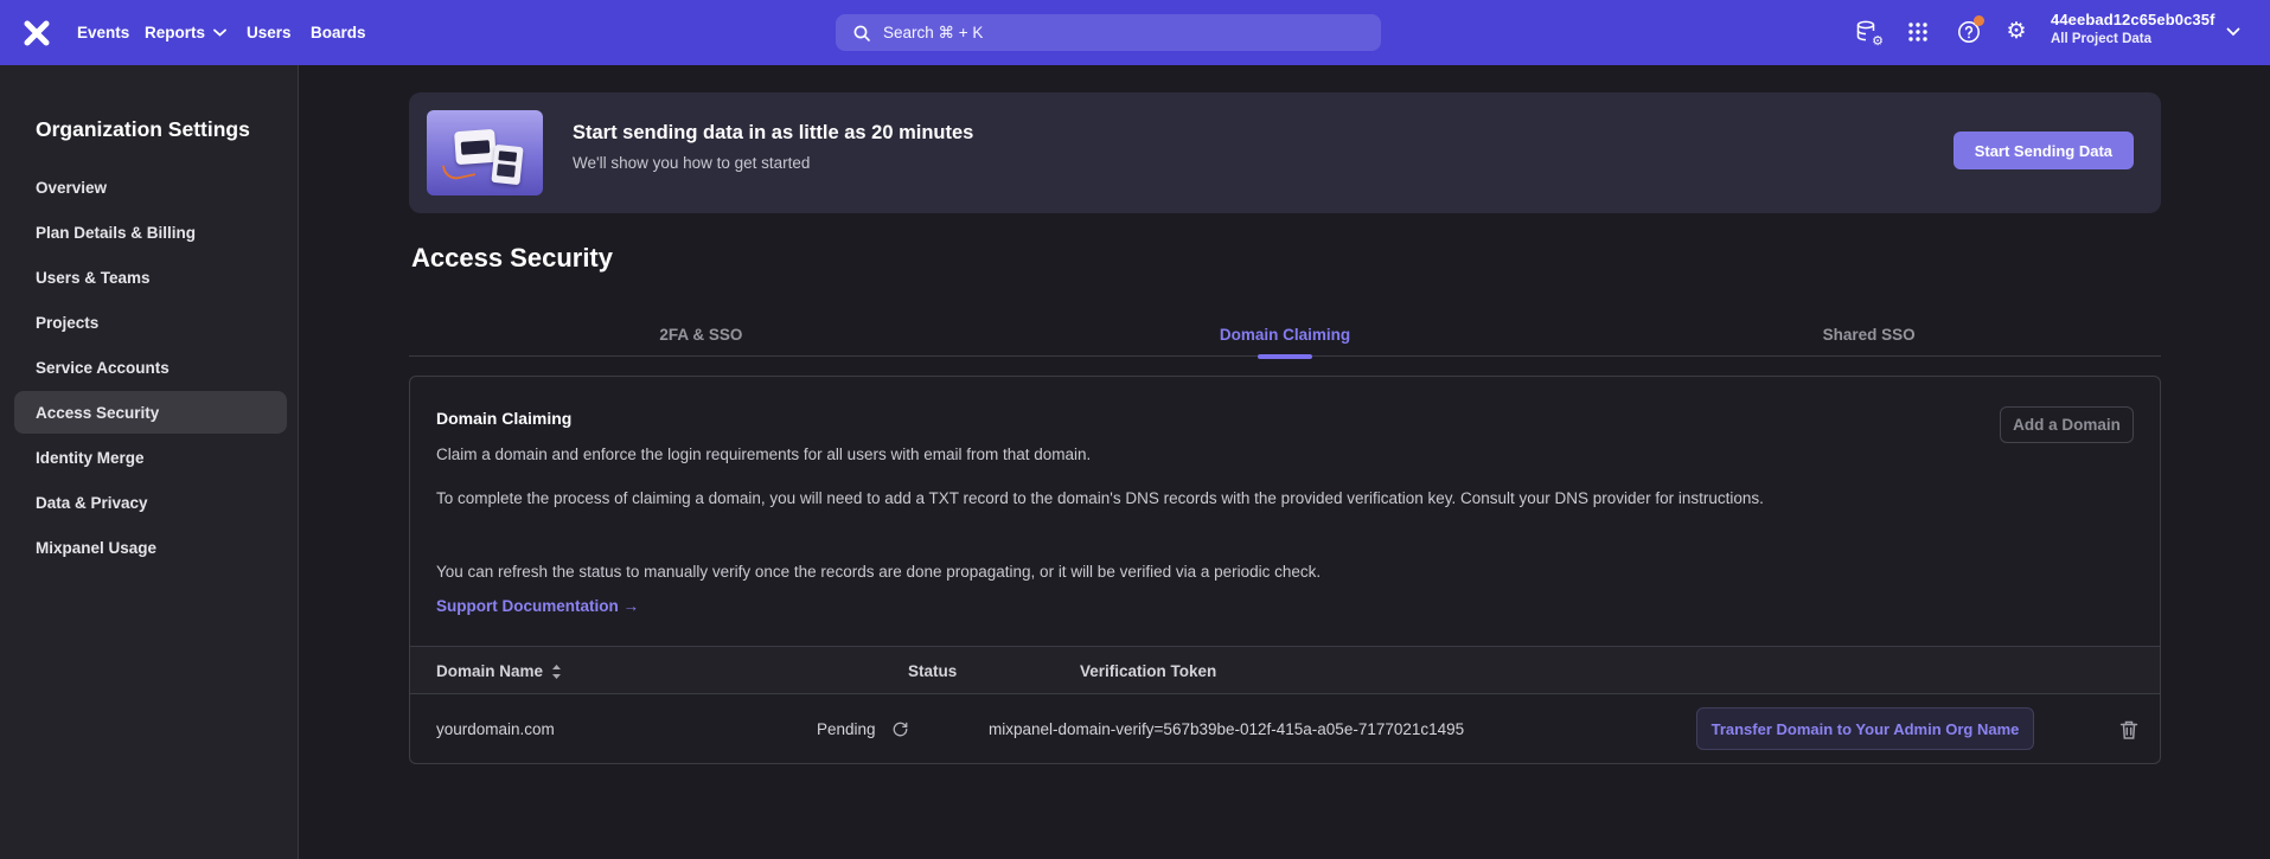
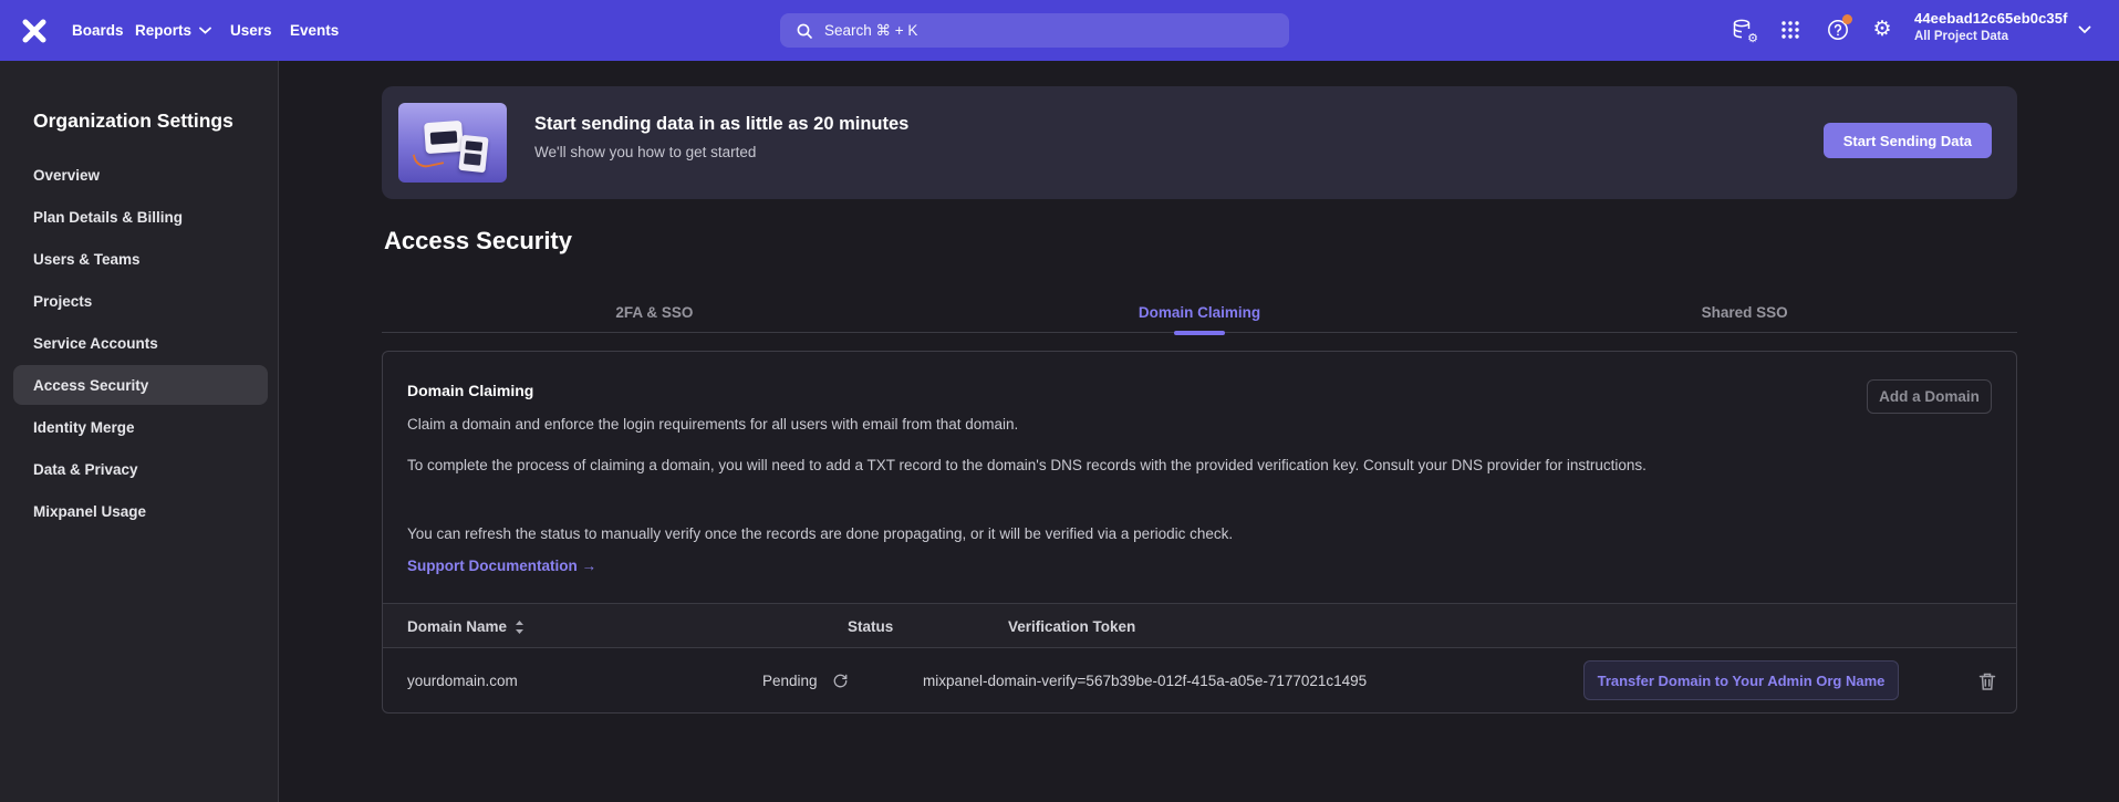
- Events
+ Boards
  Reports
  Users
- Boards
+ Events
  Search ⌘ + K
  ⚙
  ⚙
  44eebad12c65eb0c35f
  All Project Data
  Organization Settings
  Overview
  Plan Details & Billing
  Users & Teams
  Projects
  Service Accounts
  Access Security
  Identity Merge
  Data & Privacy
  Mixpanel Usage
  Start sending data in as little as 20 minutes
  We'll show you how to get started
  Start Sending Data
  Access Security
  2FA & SSO
  Domain Claiming
  Shared SSO
  Domain Claiming
  Add a Domain
  Claim a domain and enforce the login requirements for all users with email from that domain.
  To complete the process of claiming a domain, you will need to add a TXT record to the domain's DNS records with the provided verification key. Consult your DNS provider for instructions.
  You can refresh the status to manually verify once the records are done propagating, or it will be verified via a periodic check.
  Support Documentation →
  Domain Name
  Status
  Verification Token
  yourdomain.com
  Pending
  mixpanel-domain-verify=567b39be-012f-415a-a05e-7177021c1495
  Transfer Domain to Your Admin Org Name
